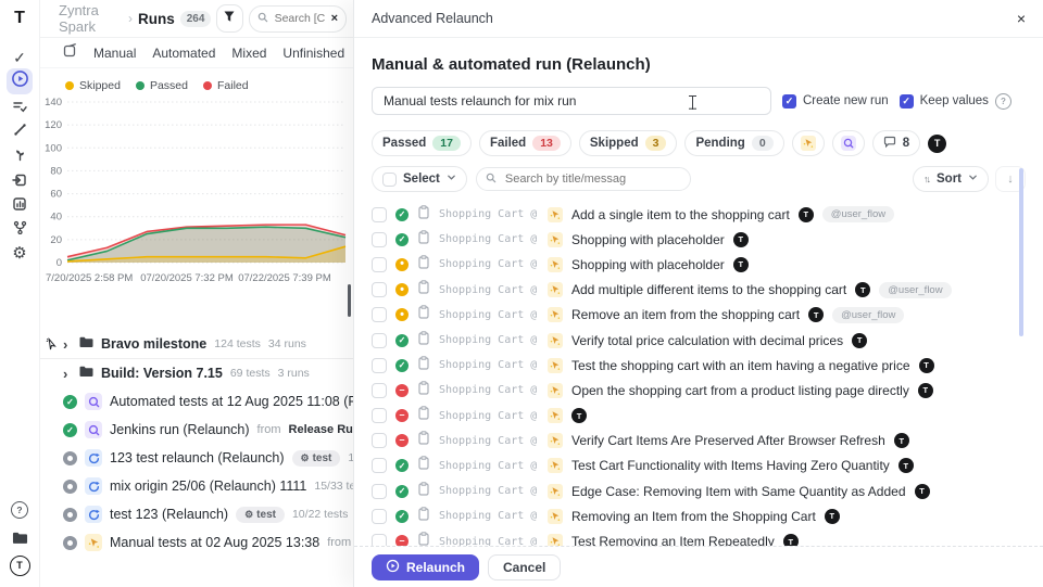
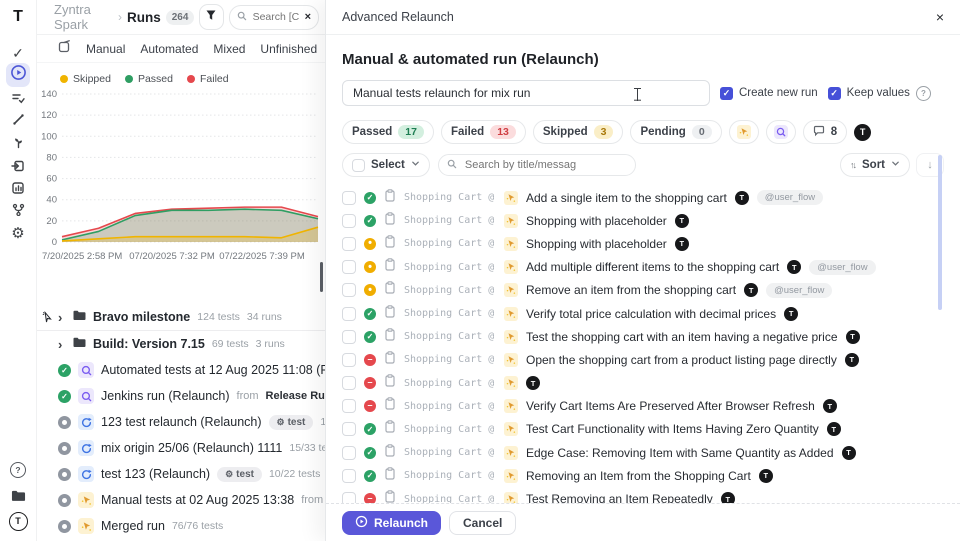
  T
  ✓
  ⚙
  ?
  T
  Zyntra Spark
  ›
  Runs
  264
  Search [C
  ×
  Manual
  Automated
  Mixed
  Unfinished
  Skipped
  Passed
  Failed
  140
  120
  100
  80
  60
  40
  20
  0
  7/20/2025 2:58 PM
  07/20/2025 7:32 PM
  07/22/2025 7:39 PM
  ›
  Bravo milestone
  124 tests
  34 runs
  ›
  Build: Version 7.15
  69 tests
  3 runs
  Automated tests at 12 Aug 2025 11:08 (
  Jenkins run (Relaunch)
  from
  123 test relaunch (Relaunch)
  ⚙
  test
  mix origin 25/06 (Relaunch) 1111
  test 123 (Relaunch)
  ⚙
  test
  10/22 tests
  Manual tests at 02 Aug 2025 13:38
  from
+ Merged run
+ 76/76 tests
  Advanced Relaunch
  ×
  Manual & automated run (Relaunch)
  Manual tests relaunch for mix run
  Create new run
  Keep values
  ?
  Passed
  17
  Failed
  13
  Skipped
  3
  Pending
  0
  8
  T
  Select
  Search by title/messag
  ↑↓
  Sort
  ↓
  Shopping Cart @
  Add a single item to the shopping cart
  T
  @user_flow
  Shopping Cart @
  Shopping with placeholder
  T
  Shopping Cart @
  Shopping with placeholder
  T
  Shopping Cart @
  Add multiple different items to the shopping cart
  T
  @user_flow
  Shopping Cart @
  Remove an item from the shopping cart
  T
  @user_flow
  Shopping Cart @
  Verify total price calculation with decimal prices
  T
  Shopping Cart @
  Test the shopping cart with an item having a negative price
  T
  Shopping Cart @
  Open the shopping cart from a product listing page directly
  T
  Shopping Cart @
  T
  Shopping Cart @
  Verify Cart Items Are Preserved After Browser Refresh
  T
  Shopping Cart @
  Test Cart Functionality with Items Having Zero Quantity
  T
  Shopping Cart @
  Edge Case: Removing Item with Same Quantity as Added
  T
  Shopping Cart @
  Removing an Item from the Shopping Cart
  T
  Shopping Cart @
  Test Removing an Item Repeatedly
  T
  Relaunch
  Cancel
